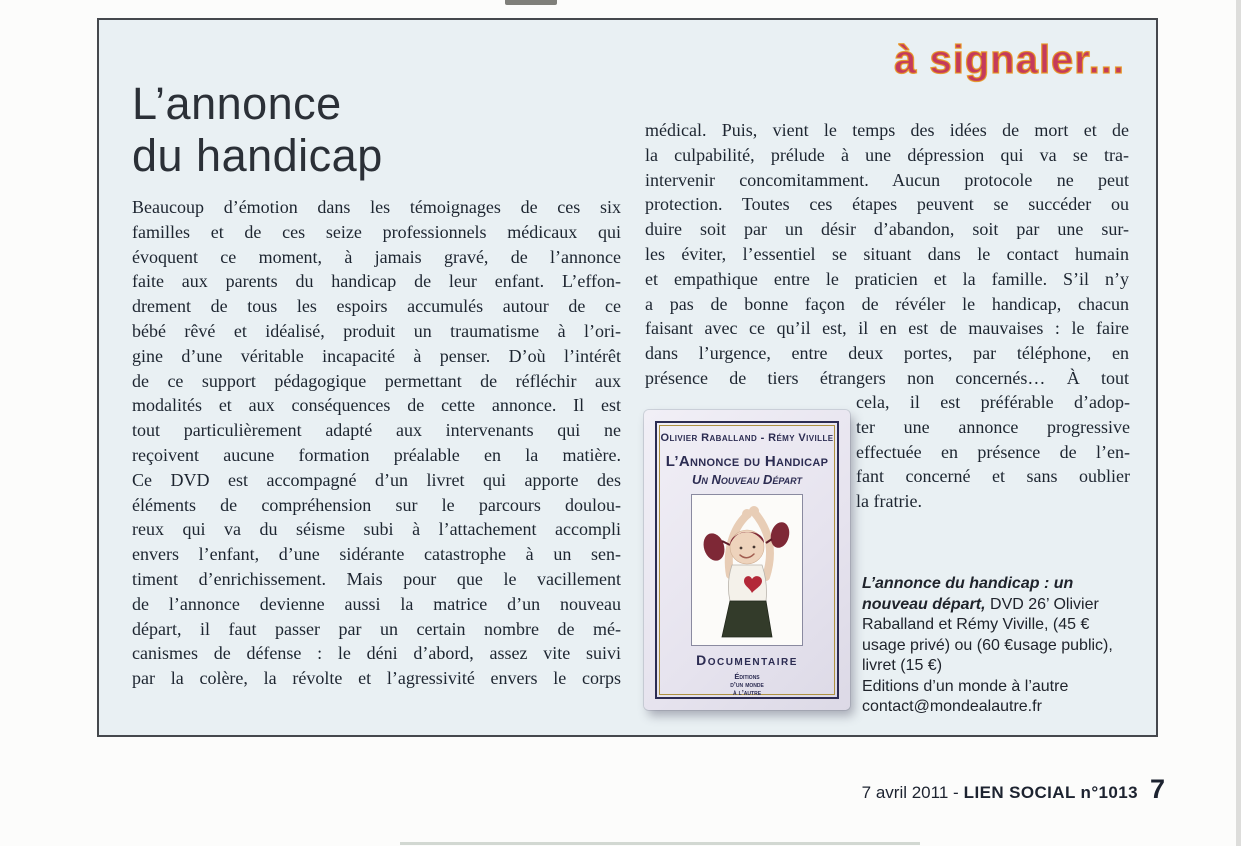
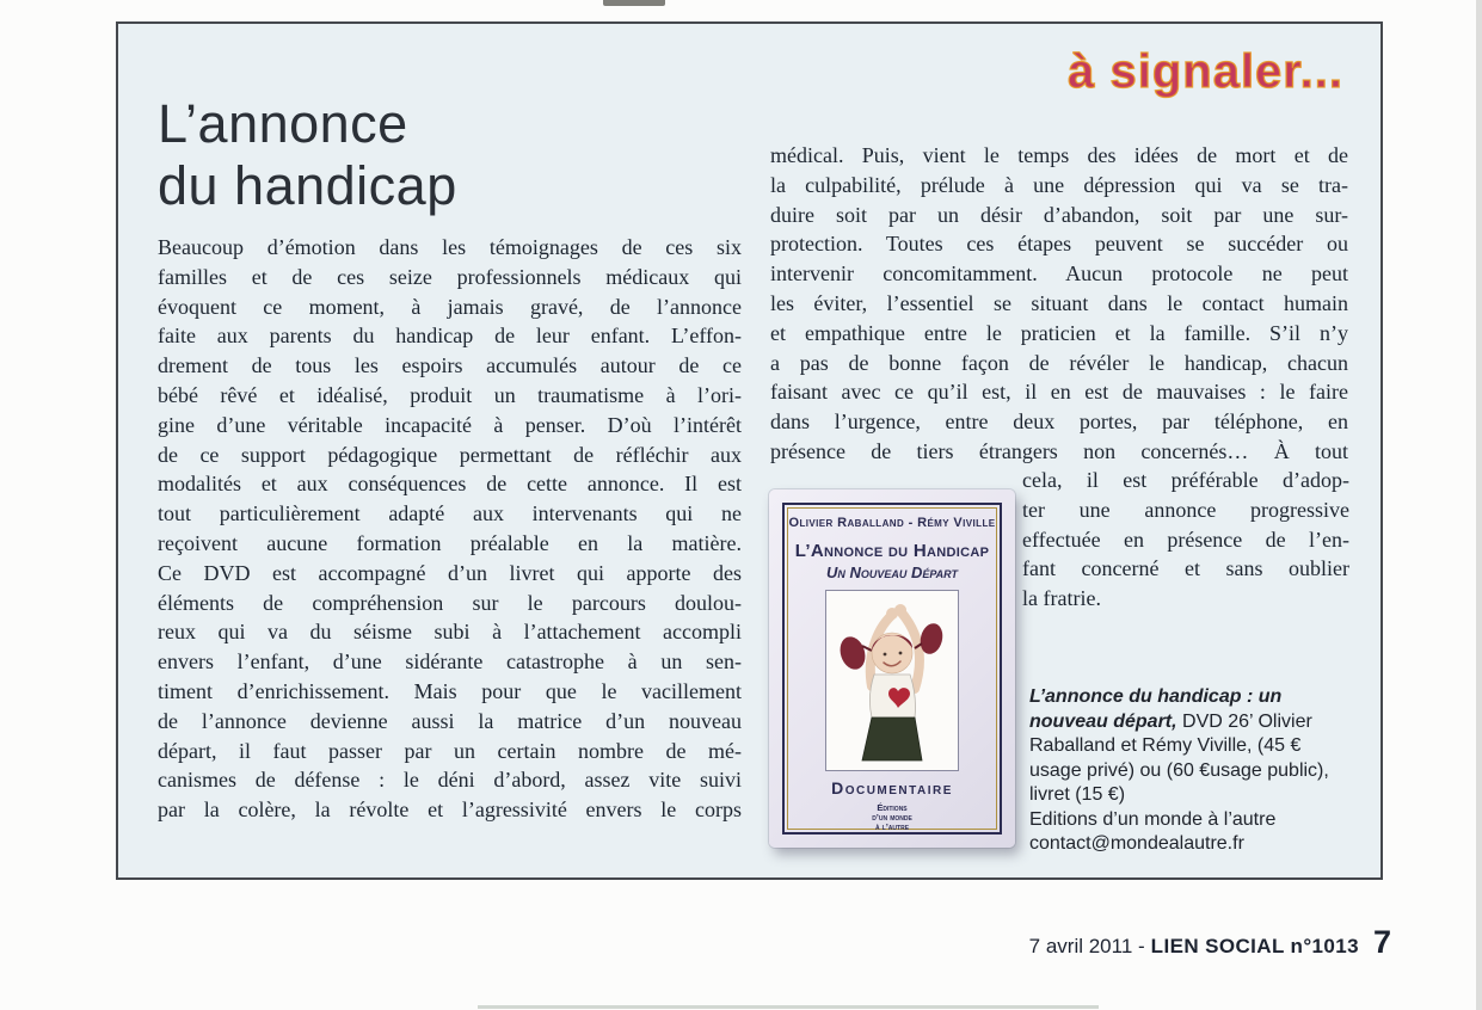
  à signaler...
  L’annonce
  du handicap
  Beaucoup d’émotion dans les témoignages de ces six
  familles et de ces seize professionnels médicaux qui
  évoquent ce moment, à jamais gravé, de l’annonce
  faite aux parents du handicap de leur enfant. L’effon-
  drement de tous les espoirs accumulés autour de ce
  bébé rêvé et idéalisé, produit un traumatisme à l’ori-
  gine d’une véritable incapacité à penser. D’où l’intérêt
  de ce support pédagogique permettant de réfléchir aux
  modalités et aux conséquences de cette annonce. Il est
  tout particulièrement adapté aux intervenants qui ne
  reçoivent aucune formation préalable en la matière.
  Ce DVD est accompagné d’un livret qui apporte des
  éléments de compréhension sur le parcours doulou-
  reux qui va du séisme subi à l’attachement accompli
  envers l’enfant, d’une sidérante catastrophe à un sen-
  timent d’enrichissement. Mais pour que le vacillement
  de l’annonce devienne aussi la matrice d’un nouveau
  départ, il faut passer par un certain nombre de mé-
  canismes de défense : le déni d’abord, assez vite suivi
  par la colère, la révolte et l’agressivité envers le corps
  médical. Puis, vient le temps des idées de mort et de
  la culpabilité, prélude à une dépression qui va se tra-
- intervenir concomitamment. Aucun protocole ne peut
+ duire soit par un désir d’abandon, soit par une sur-
  protection. Toutes ces étapes peuvent se succéder ou
- duire soit par un désir d’abandon, soit par une sur-
+ intervenir concomitamment. Aucun protocole ne peut
  les éviter, l’essentiel se situant dans le contact humain
  et empathique entre le praticien et la famille. S’il n’y
  a pas de bonne façon de révéler le handicap, chacun
  faisant avec ce qu’il est, il en est de mauvaises : le faire
  dans l’urgence, entre deux portes, par téléphone, en
  présence de tiers étrangers non concernés… À tout
  cela, il est préférable d’adop-
  ter une annonce progressive
  effectuée en présence de l’en-
  fant concerné et sans oublier
  la fratrie.
  Olivier Raballand - Rémy Viville
  L’Annonce du Handicap
  Un Nouveau Départ
  Documentaire
  Éditions
  d’un monde
  à l’autre
  L’annonce du handicap : un nouveau départ, DVD 26’ Olivier Raballand et Rémy Viville, (45 € usage privé) ou (60 €usage public), livret (15 €)
  Editions d’un monde à l’autre
  contact@mondealautre.fr
  7 avril 2011 -
  LIEN SOCIAL n°1013
  7
